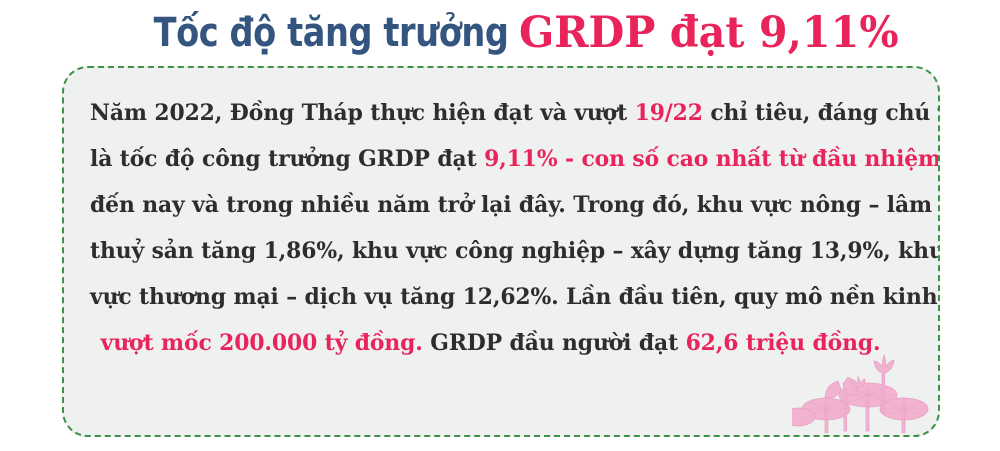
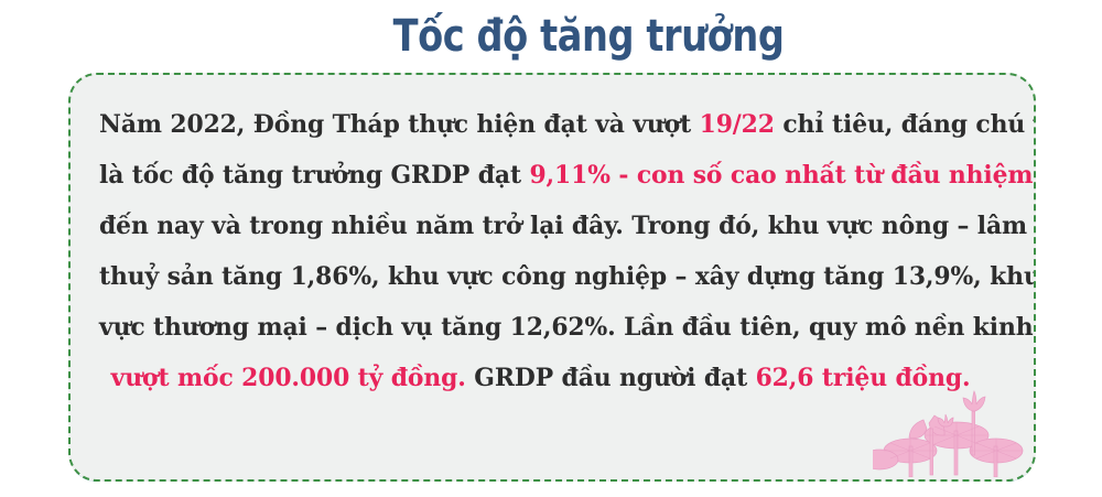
  Tốc độ tăng trưởng
- GRDP đạt 9,11%
  Năm 2022, Đồng Tháp thực hiện đạt và vượt 19/22 chỉ tiêu, đáng chú
- là tốc độ công trưởng GRDP đạt 9,11% - con số cao nhất từ đầu nhiệm
+ là tốc độ tăng trưởng GRDP đạt 9,11% - con số cao nhất từ đầu nhiệm
  đến nay và trong nhiều năm trở lại đây. Trong đó, khu vực nông – lâm
  thuỷ sản tăng 1,86%, khu vực công nghiệp – xây dựng tăng 13,9%, khu
  vực thương mại – dịch vụ tăng 12,62%. Lần đầu tiên, quy mô nền kinh
  vượt mốc 200.000 tỷ đồng. GRDP đầu người đạt 62,6 triệu đồng.
